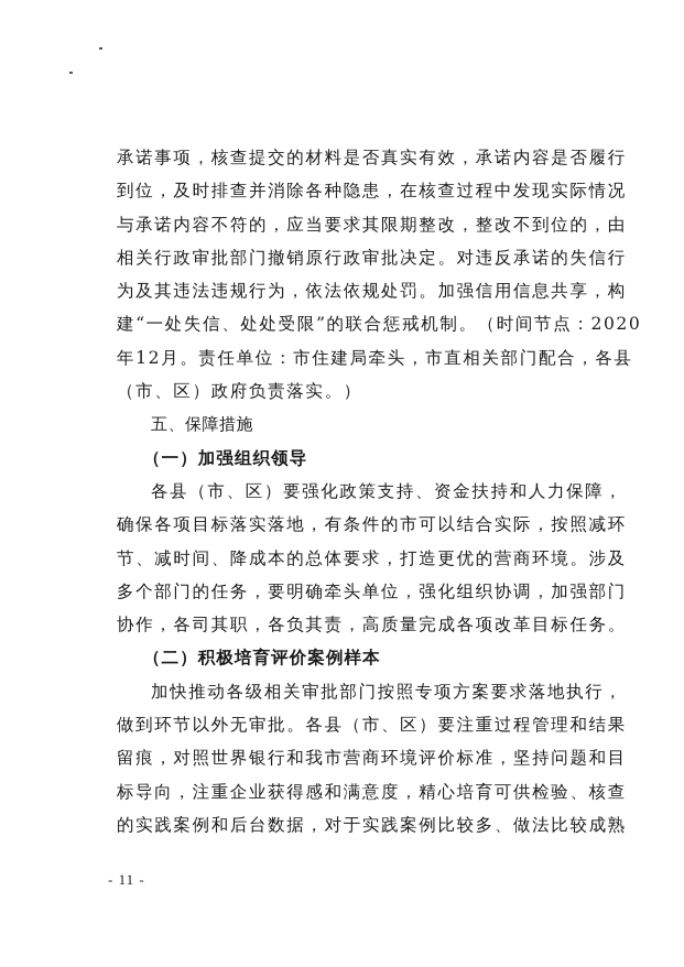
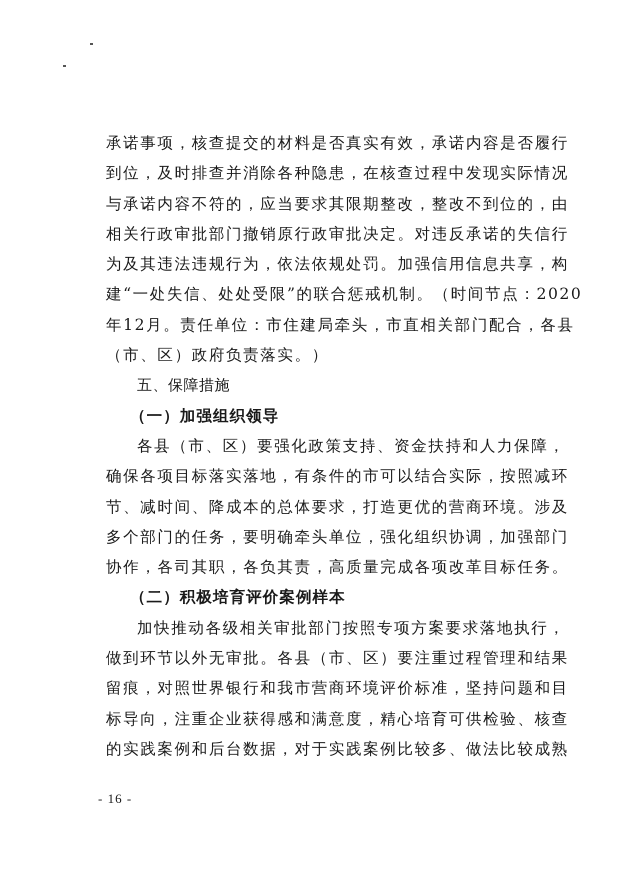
  承诺事项，核查提交的材料是否真实有效，承诺内容是否履行
  到位，及时排查并消除各种隐患，在核查过程中发现实际情况
  与承诺内容不符的，应当要求其限期整改，整改不到位的，由
  相关行政审批部门撤销原行政审批决定。对违反承诺的失信行
  为及其违法违规行为，依法依规处罚。加强信用信息共享，构
  建“一处失信、处处受限”的联合惩戒机制。（时间节点：2020
  年12月。责任单位：市住建局牵头，市直相关部门配合，各县
  （市、区）政府负责落实。）
  五、保障措施
  （一）加强组织领导
  各县（市、区）要强化政策支持、资金扶持和人力保障，
  确保各项目标落实落地，有条件的市可以结合实际，按照减环
  节、减时间、降成本的总体要求，打造更优的营商环境。涉及
  多个部门的任务，要明确牵头单位，强化组织协调，加强部门
  协作，各司其职，各负其责，高质量完成各项改革目标任务。
  （二）积极培育评价案例样本
  加快推动各级相关审批部门按照专项方案要求落地执行，
  做到环节以外无审批。各县（市、区）要注重过程管理和结果
  留痕，对照世界银行和我市营商环境评价标准，坚持问题和目
  标导向，注重企业获得感和满意度，精心培育可供检验、核查
  的实践案例和后台数据，对于实践案例比较多、做法比较成熟
- - 11 -
+ - 16 -
